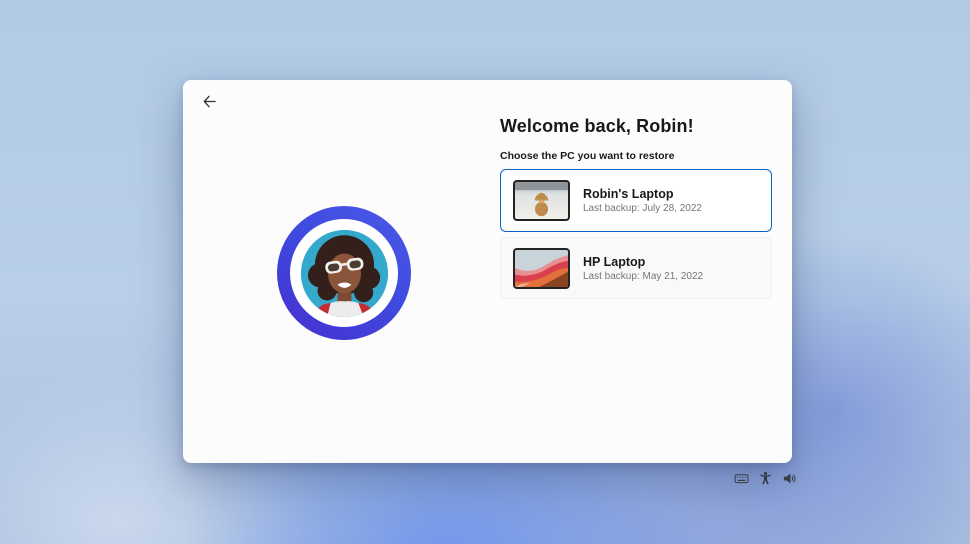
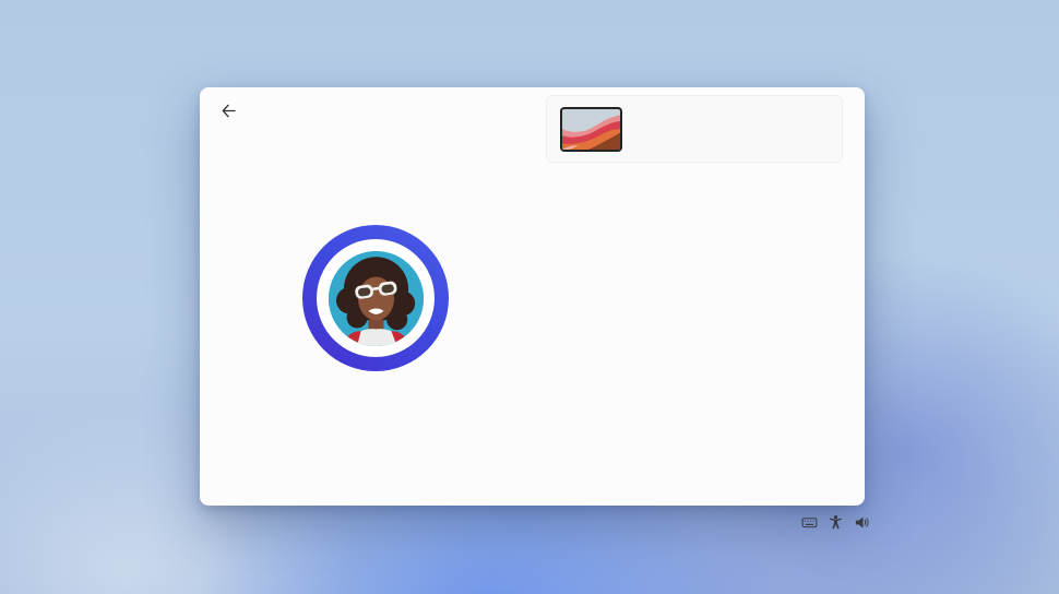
- Welcome back, Robin!
- Choose the PC you want to restore
- Robin's Laptop
- Last backup: July 28, 2022
- HP Laptop
- Last backup: May 21, 2022
